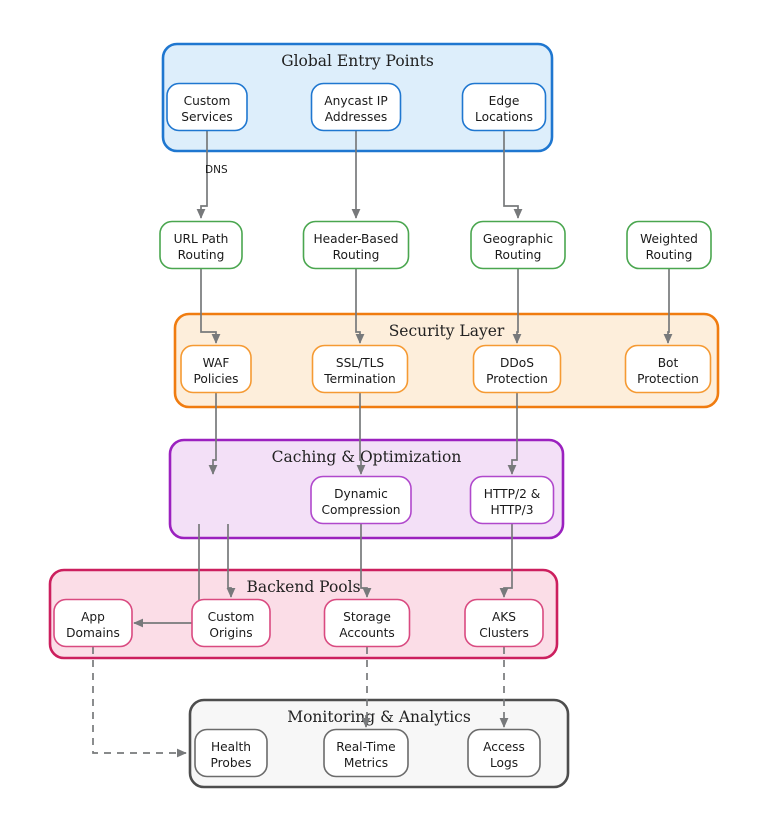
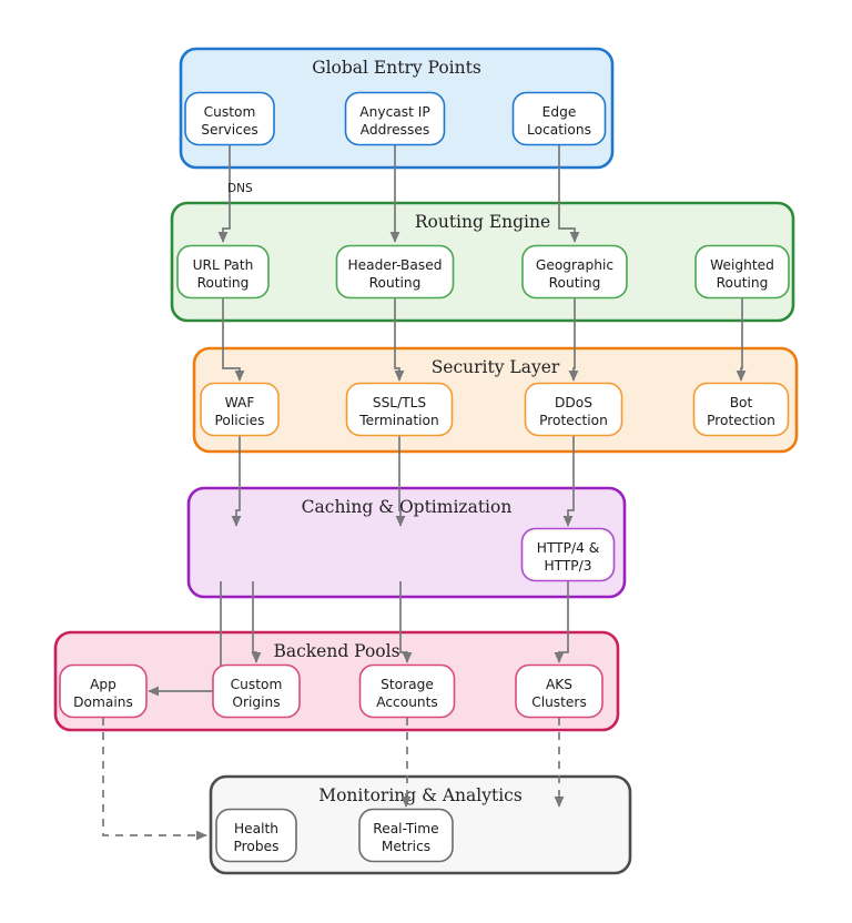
  Global Entry Points
+ Routing Engine
  Security Layer
  Caching & Optimization
  Backend Pools
  Monitoring & Analytics
  Custom
  Services
  Anycast IP
  Addresses
  Edge
  Locations
  URL Path
  Routing
  Header-Based
  Routing
  Geographic
  Routing
  Weighted
  Routing
  WAF
  Policies
  SSL/TLS
  Termination
  DDoS
  Protection
  Bot
  Protection
- Dynamic
- Compression
- HTTP/2 &
+ HTTP/4 &
  HTTP/3
  App
  Domains
  Custom
  Origins
  Storage
  Accounts
  AKS
  Clusters
  Health
  Probes
  Real-Time
  Metrics
- Access
- Logs
  DNS
